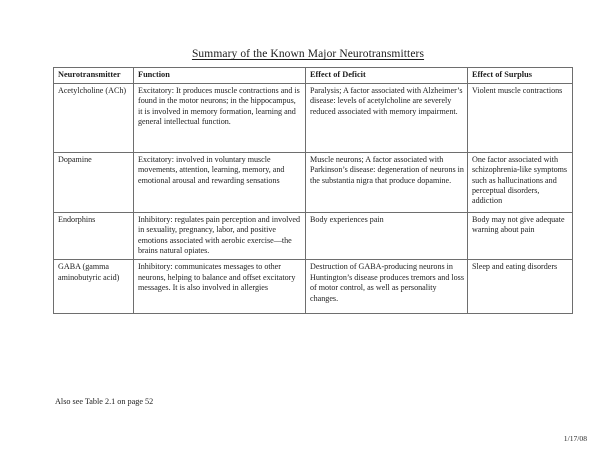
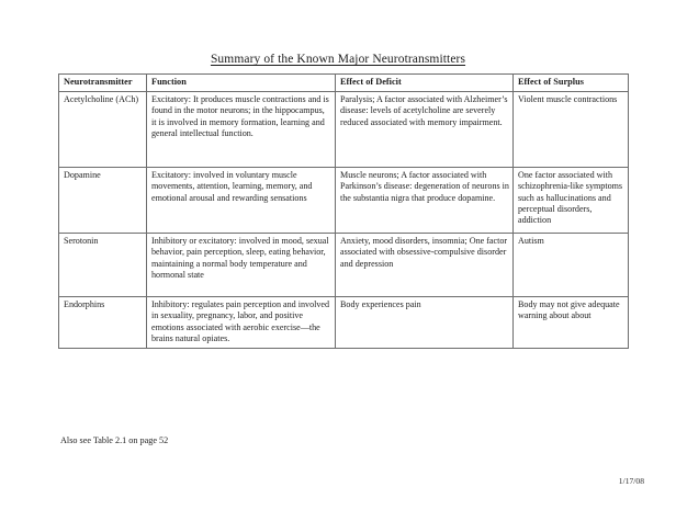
  Summary of the Known Major Neurotransmitters
  Neurotransmitter	Function	Effect of Deficit	Effect of Surplus
  Acetylcholine (ACh)	Excitatory: It produces muscle contractions and is found in the motor neurons; in the hippocampus, it is involved in memory formation, learning and general intellectual function.	Paralysis; A factor associated with Alzheimer’s disease: levels of acetylcholine are severely reduced associated with memory impairment.	Violent muscle contractions
  Dopamine	Excitatory: involved in voluntary muscle movements, attention, learning, memory, and emotional arousal and rewarding sensations	Muscle neurons; A factor associated with Parkinson’s disease: degeneration of neurons in the substantia nigra that produce dopamine.	One factor associated with schizophrenia-like symptoms such as hallucinations and perceptual disorders, addiction
+ Serotonin	Inhibitory or excitatory: involved in mood, sexual behavior, pain perception, sleep, eating behavior, maintaining a normal body temperature and hormonal state	Anxiety, mood disorders, insomnia; One factor associated with obsessive-compulsive disorder and depression	Autism
- Endorphins	Inhibitory: regulates pain perception and involved in sexuality, pregnancy, labor, and positive emotions associated with aerobic exercise—the brains natural opiates.	Body experiences pain	Body may not give adequate warning about pain
+ Endorphins	Inhibitory: regulates pain perception and involved in sexuality, pregnancy, labor, and positive emotions associated with aerobic exercise—the brains natural opiates.	Body experiences pain	Body may not give adequate warning about about
- GABA (gamma aminobutyric acid)	Inhibitory: communicates messages to other neurons, helping to balance and offset excitatory messages. It is also involved in allergies	Destruction of GABA-producing neurons in Huntington’s disease produces tremors and loss of motor control, as well as personality changes.	Sleep and eating disorders
  Also see Table 2.1 on page 52
  1/17/08
